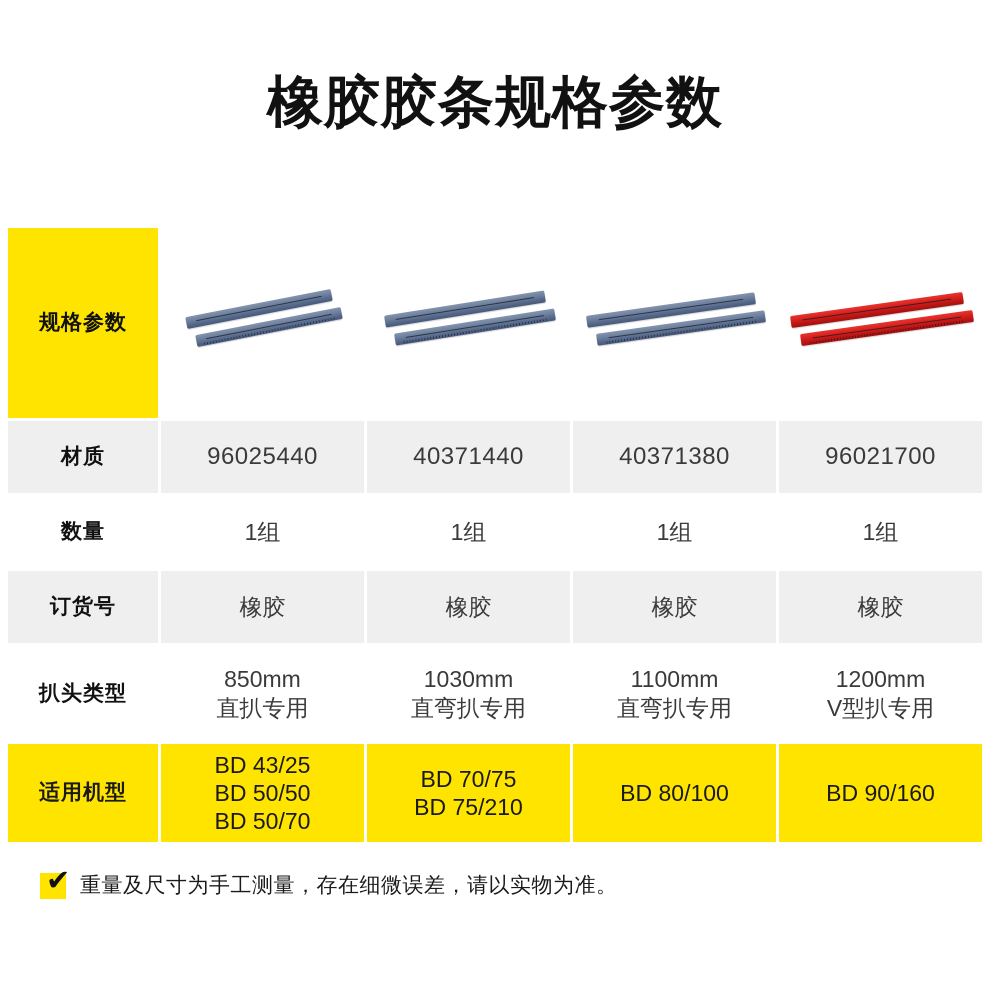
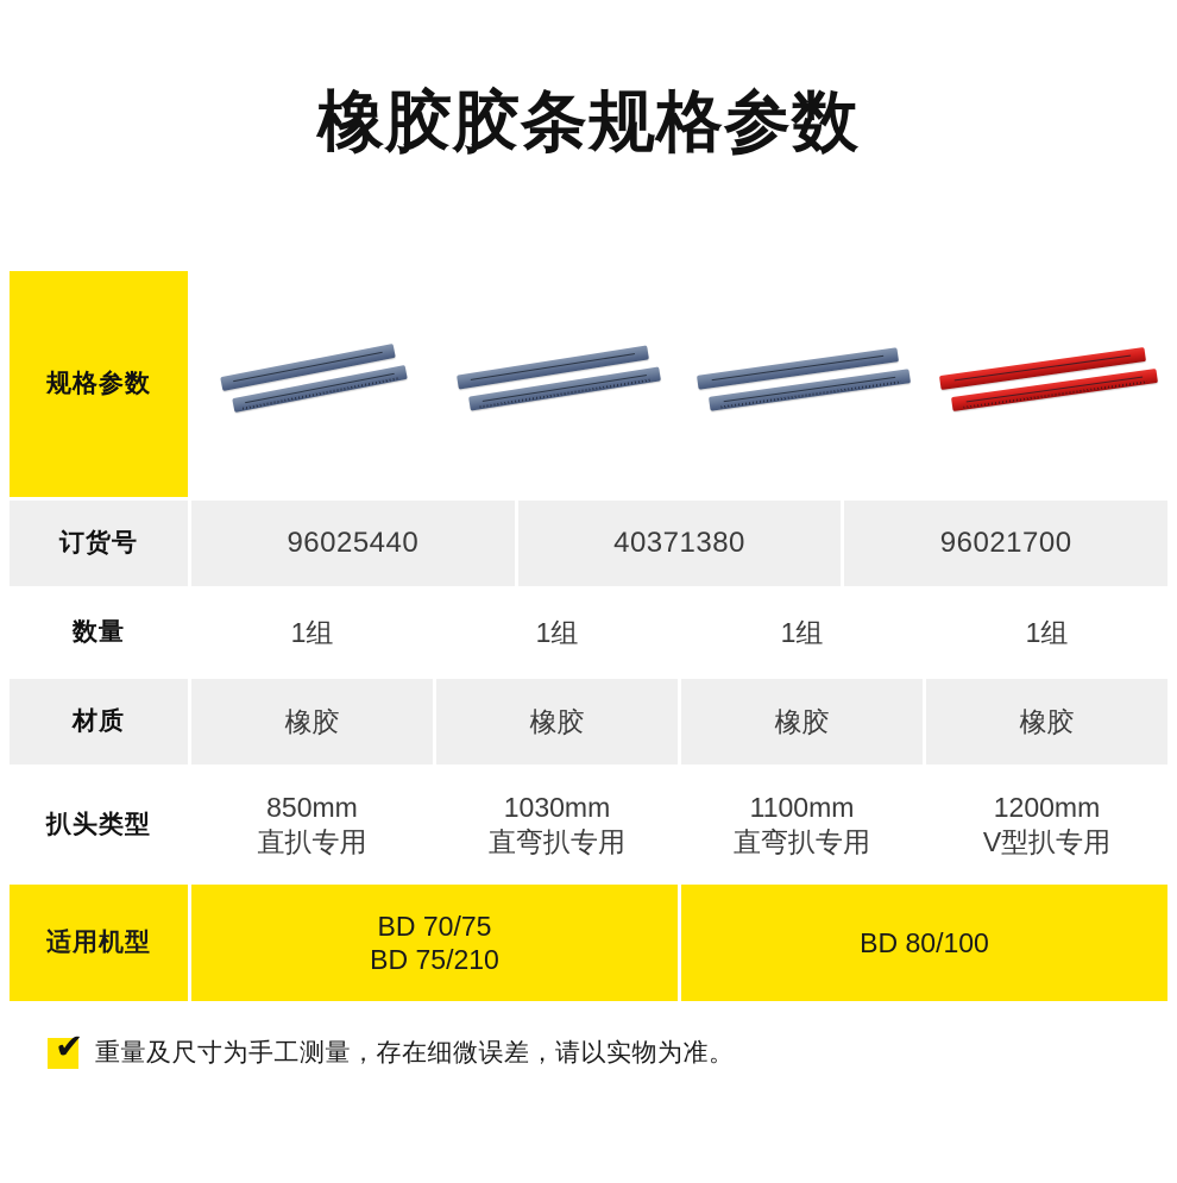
  橡胶胶条规格参数
  规格参数
- 材质
+ 订货号
  96025440
- 40371440
  40371380
  96021700
  数量
  1组
  1组
  1组
  1组
- 订货号
+ 材质
  橡胶
  橡胶
  橡胶
  橡胶
  扒头类型
  850mm
  直扒专用
  1030mm
  直弯扒专用
  1100mm
  直弯扒专用
  1200mm
  V型扒专用
  适用机型
- BD 43/25
- BD 50/50
- BD 50/70
  BD 70/75
  BD 75/210
  BD 80/100
- BD 90/160
  ✔
  重量及尺寸为手工测量，存在细微误差，请以实物为准。
